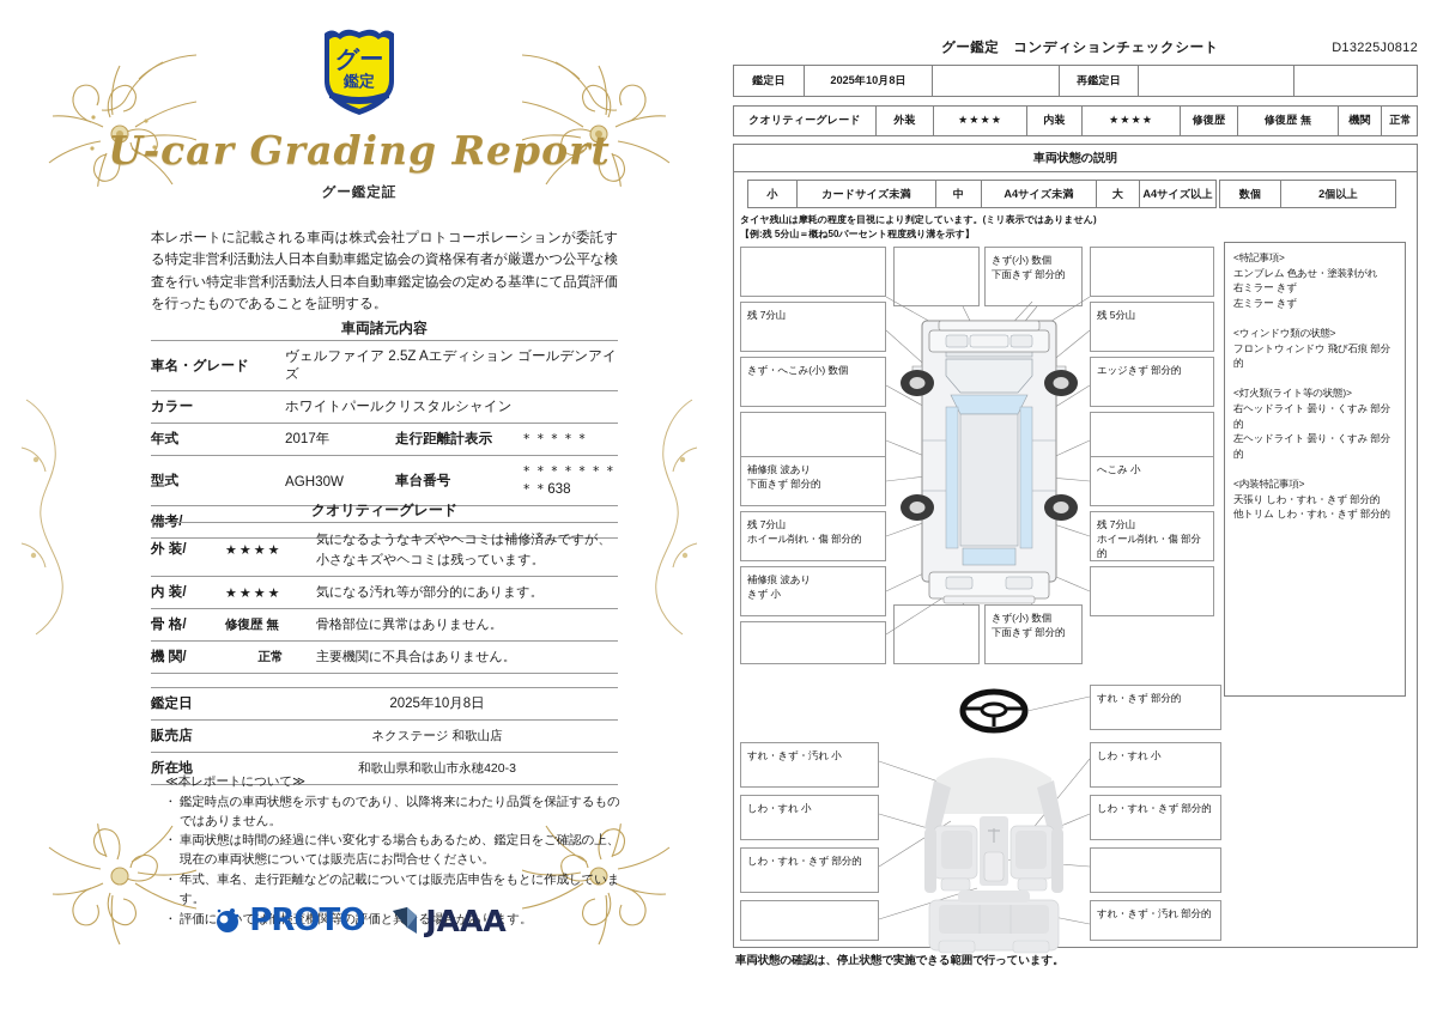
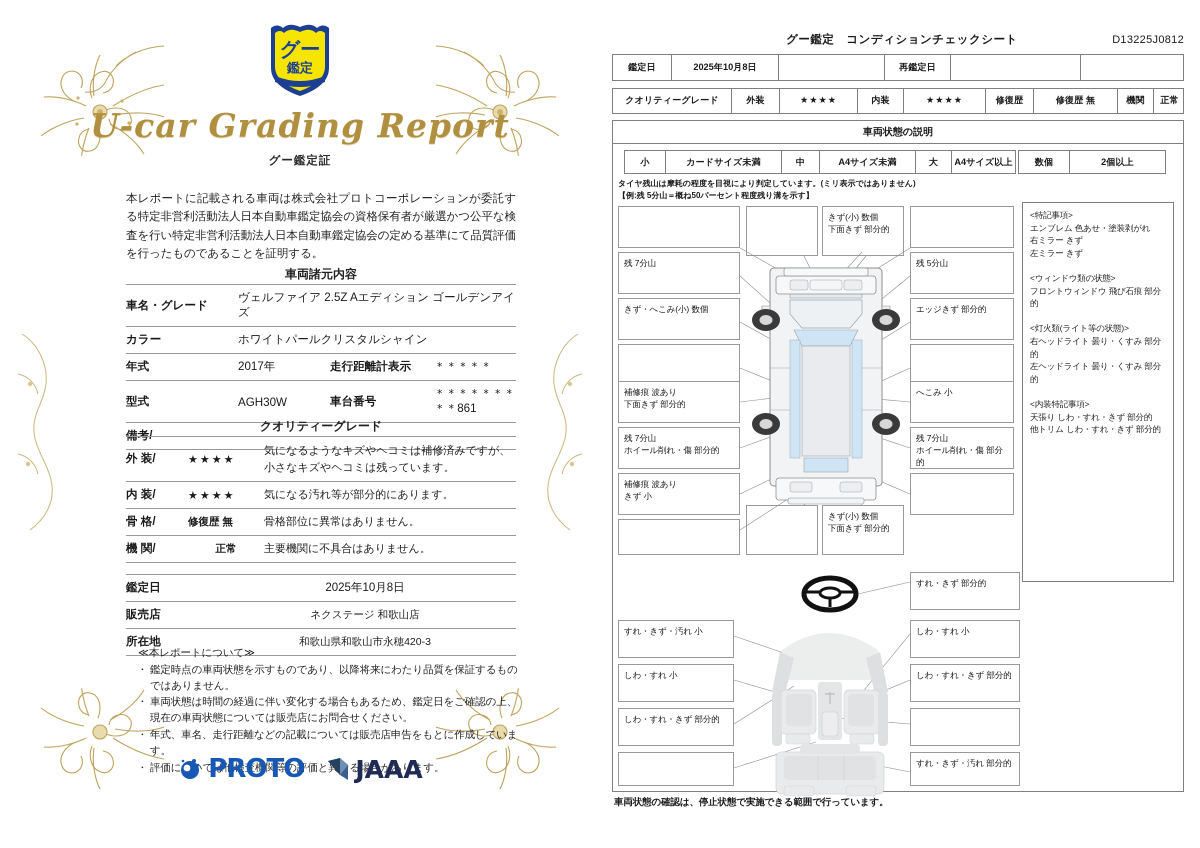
  グー
  鑑定
  U-car Grading Report
  グー鑑定証
  本レポートに記載される車両は株式会社プロトコーポレーションが委託する特定非営利活動法人日本自動車鑑定協会の資格保有者が厳選かつ公平な検査を行い特定非営利活動法人日本自動車鑑定協会の定める基準にて品質評価を行ったものであることを証明する。
  車両諸元内容
  車名・グレード	ヴェルファイア 2.5Z Aエディション ゴールデンアイズ
  カラー	ホワイトパールクリスタルシャイン
  年式	2017年	走行距離計表示	＊＊＊＊＊
- 型式	AGH30W	車台番号	＊＊＊＊＊＊＊＊＊638
+ 型式	AGH30W	車台番号	＊＊＊＊＊＊＊＊＊861
  備考/
  クオリティーグレード
  外 装/	★★★★	気になるようなキズやヘコミは補修済みですが、小さなキズやヘコミは残っています。
  内 装/	★★★★	気になる汚れ等が部分的にあります。
  骨 格/	修復歴 無	骨格部位に異常はありません。
  機 関/	正常	主要機関に不具合はありません。
  鑑定日	2025年10月8日
  販売店	ネクステージ 和歌山店
  所在地	和歌山県和歌山市永穂420-3
  ≪本レポートについて≫
  鑑定時点の車両状態を示すものであり、以降将来にわたり品質を保証するものではありません。
  車両状態は時間の経過に伴い変化する場合もあるため、鑑定日をご確認の上、現在の車両状態については販売店にお問合せください。
  年式、車名、走行距離などの記載については販売店申告をもとに作成しています。
  評価にては他検査機関等の評価と異る場合があります。
  PROTO
  JAAA
  グー鑑定 コンディションチェックシート
  D13225J0812
  鑑定日
  2025年10月8日
  再鑑定日
  クオリティーグレード
  外装
  ★★★★
  内装
  ★★★★
  修復歴
  修復歴 無
  機関
  正常
  車両状態の説明
  小
  カードサイズ未満
  中
  A4サイズ未満
  大
  A4サイズ以上
  数個
  2個以上
  タイヤ残山は摩耗の程度を目視により判定しています。(ミリ表示ではありません)
  【例:残 5分山＝概ね50パーセント程度残り溝を示す】
  残 7分山
  きず・へこみ(小) 数個
  補修痕 波あり
  下面きず 部分的
  残 7分山
  ホイール削れ・傷 部分的
  補修痕 波あり
  きず 小
  きず(小) 数個
  下面きず 部分的
  きず(小) 数個
  下面きず 部分的
  残 5分山
  エッジきず 部分的
  へこみ 小
  残 7分山
  ホイール削れ・傷 部分的
  <特記事項>
  エンブレム 色あせ・塗装剥がれ
  右ミラー きず
  左ミラー きず
  <ウィンドウ類の状態>
  フロントウィンドウ 飛び石痕 部分的
  <灯火類(ライト等の状態)>
  右ヘッドライト 曇り・くすみ 部分的
  左ヘッドライト 曇り・くすみ 部分的
  <内装特記事項>
  天張り しわ・すれ・きず 部分的
  他トリム しわ・すれ・きず 部分的
  すれ・きず・汚れ 小
  しわ・すれ 小
  しわ・すれ・きず 部分的
  すれ・きず 部分的
  しわ・すれ 小
  しわ・すれ・きず 部分的
  すれ・きず・汚れ 部分的
  車両状態の確認は、停止状態で実施できる範囲で行っています。
